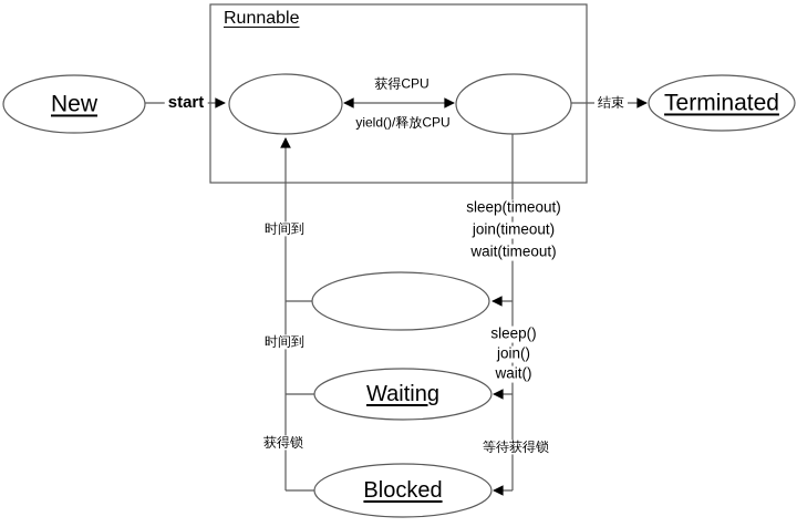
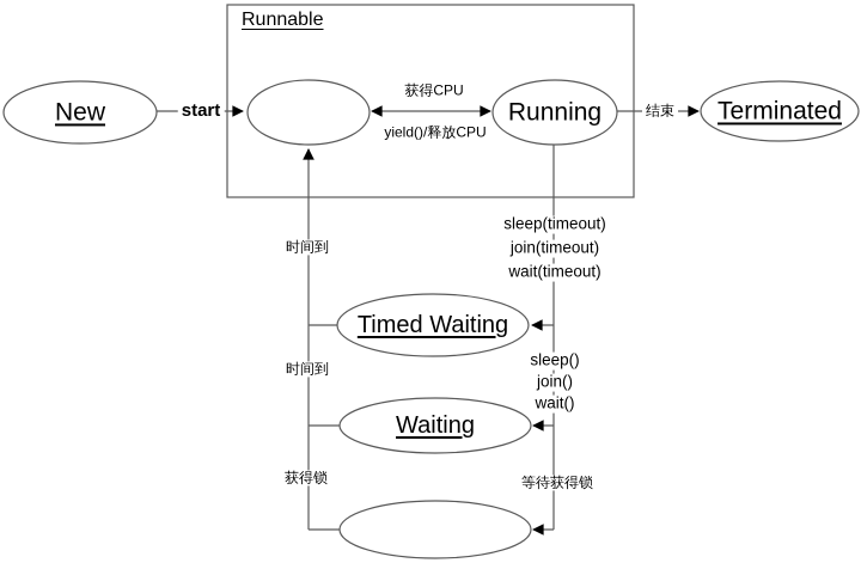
  Runnable
  New
+ Running
  Terminated
+ Timed Waiting
  Waiting
- Blocked
  start
  获得CPU
  yield()/释放CPU
  结束
  时间到
  时间到
  获得锁
  sleep(timeout)
  join(timeout)
  wait(timeout)
  sleep()
  join()
  wait()
  等待获得锁
